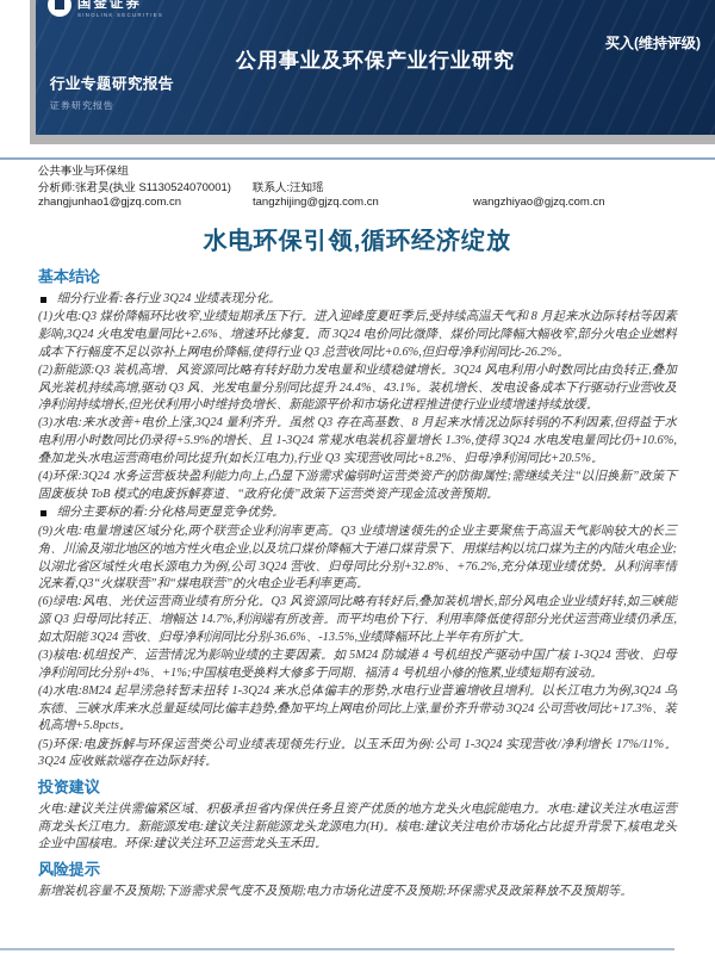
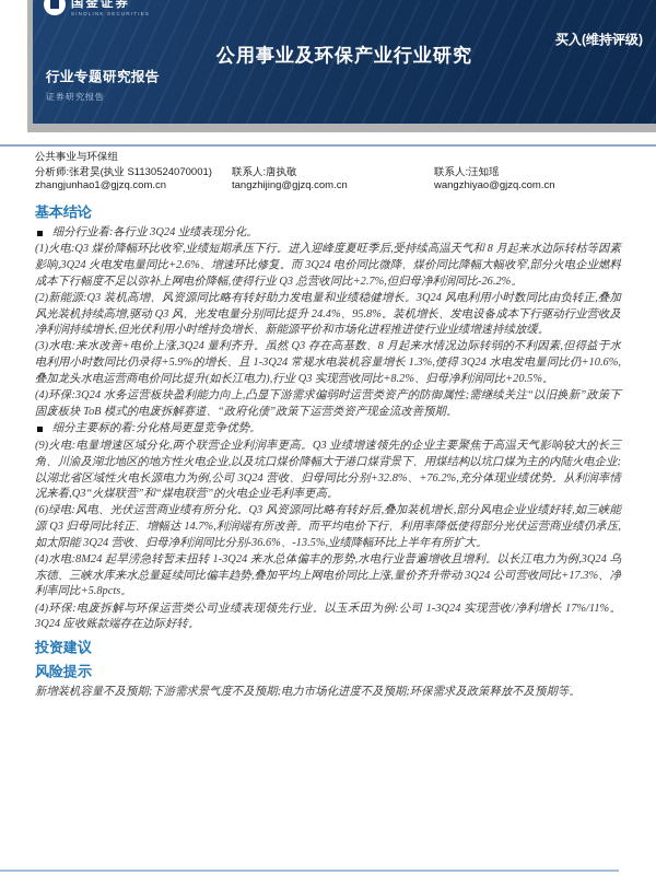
  国金证券
  公用事业及环保产业行业研究
  买入(维持评级)
  行业专题研究报告
  证券研究报告
  公共事业与环保组
  分析师:张君昊(执业 S1130524070001)
+ 联系人:唐执敬
  联系人:汪知瑶
  zhangjunhao1@gjzq.com.cn
  tangzhijing@gjzq.com.cn
  wangzhiyao@gjzq.com.cn
- 水电环保引领,循环经济绽放
  基本结论
  细分行业看:各行业 3Q24 业绩表现分化。
- (1)火电:Q3 煤价降幅环比收窄,业绩短期承压下行。进入迎峰度夏旺季后,受持续高温天气和 8 月起来水边际转枯等因素影响,3Q24 火电发电量同比+2.6%、增速环比修复。而 3Q24 电价同比微降、煤价同比降幅大幅收窄,部分火电企业燃料成本下行幅度不足以弥补上网电价降幅,使得行业 Q3 总营收同比+0.6%,但归母净利润同比-26.2%。
+ (1)火电:Q3 煤价降幅环比收窄,业绩短期承压下行。进入迎峰度夏旺季后,受持续高温天气和 8 月起来水边际转枯等因素影响,3Q24 火电发电量同比+2.6%、增速环比修复。而 3Q24 电价同比微降、煤价同比降幅大幅收窄,部分火电企业燃料成本下行幅度不足以弥补上网电价降幅,使得行业 Q3 总营收同比+2.7%,但归母净利润同比-26.2%。
- (2)新能源:Q3 装机高增、风资源同比略有转好助力发电量和业绩稳健增长。3Q24 风电利用小时数同比由负转正,叠加风光装机持续高增,驱动 Q3 风、光发电量分别同比提升 24.4%、43.1%。装机增长、发电设备成本下行驱动行业营收及净利润持续增长,但光伏利用小时维持负增长、新能源平价和市场化进程推进使行业业绩增速持续放缓。
+ (2)新能源:Q3 装机高增、风资源同比略有转好助力发电量和业绩稳健增长。3Q24 风电利用小时数同比由负转正,叠加风光装机持续高增,驱动 Q3 风、光发电量分别同比提升 24.4%、95.8%。装机增长、发电设备成本下行驱动行业营收及净利润持续增长,但光伏利用小时维持负增长、新能源平价和市场化进程推进使行业业绩增速持续放缓。
  (3)水电:来水改善+电价上涨,3Q24 量利齐升。虽然 Q3 存在高基数、8 月起来水情况边际转弱的不利因素,但得益于水电利用小时数同比仍录得+5.9%的增长、且 1-3Q24 常规水电装机容量增长 1.3%,使得 3Q24 水电发电量同比仍+10.6%,叠加龙头水电运营商电价同比提升(如长江电力),行业 Q3 实现营收同比+8.2%、归母净利润同比+20.5%。
  (4)环保:3Q24 水务运营板块盈利能力向上,凸显下游需求偏弱时运营类资产的防御属性;需继续关注“以旧换新”政策下固废板块 ToB 模式的电废拆解赛道、“政府化债”政策下运营类资产现金流改善预期。
  细分主要标的看:分化格局更显竞争优势。
  (9)火电:电量增速区域分化,两个联营企业利润率更高。Q3 业绩增速领先的企业主要聚焦于高温天气影响较大的长三角、川渝及湖北地区的地方性火电企业,以及坑口煤价降幅大于港口煤背景下、用煤结构以坑口煤为主的内陆火电企业;以湖北省区域性火电长源电力为例,公司 3Q24 营收、归母同比分别+32.8%、+76.2%,充分体现业绩优势。从利润率情况来看,Q3“火煤联营”和“煤电联营”的火电企业毛利率更高。
  (6)绿电:风电、光伏运营商业绩有所分化。Q3 风资源同比略有转好后,叠加装机增长,部分风电企业业绩好转,如三峡能源 Q3 归母同比转正、增幅达 14.7%,利润端有所改善。而平均电价下行、利用率降低使得部分光伏运营商业绩仍承压,如太阳能 3Q24 营收、归母净利润同比分别-36.6%、-13.5%,业绩降幅环比上半年有所扩大。
- (3)核电:机组投产、运营情况为影响业绩的主要因素。如 5M24 防城港 4 号机组投产驱动中国广核 1-3Q24 营收、归母净利润同比分别+4%、+1%;中国核电受换料大修多于同期、福清 4 号机组小修的拖累,业绩短期有波动。
- (4)水电:8M24 起旱涝急转暂未扭转 1-3Q24 来水总体偏丰的形势,水电行业普遍增收且增利。以长江电力为例,3Q24 乌东德、三峡水库来水总量延续同比偏丰趋势,叠加平均上网电价同比上涨,量价齐升带动 3Q24 公司营收同比+17.3%、装机高增+5.8pcts。
+ (4)水电:8M24 起旱涝急转暂未扭转 1-3Q24 来水总体偏丰的形势,水电行业普遍增收且增利。以长江电力为例,3Q24 乌东德、三峡水库来水总量延续同比偏丰趋势,叠加平均上网电价同比上涨,量价齐升带动 3Q24 公司营收同比+17.3%、净利率同比+5.8pcts。
- (5)环保:电废拆解与环保运营类公司业绩表现领先行业。以玉禾田为例:公司 1-3Q24 实现营收/净利增长 17%/11%。3Q24 应收账款端存在边际好转。
+ (4)环保:电废拆解与环保运营类公司业绩表现领先行业。以玉禾田为例:公司 1-3Q24 实现营收/净利增长 17%/11%。3Q24 应收账款端存在边际好转。
  投资建议
- 火电:建议关注供需偏紧区域、积极承担省内保供任务且资产优质的地方龙头火电皖能电力。水电:建议关注水电运营商龙头长江电力。新能源发电:建议关注新能源龙头龙源电力(H)。核电:建议关注电价市场化占比提升背景下,核电龙头企业中国核电。环保:建议关注环卫运营龙头玉禾田。
  风险提示
  新增装机容量不及预期;下游需求景气度不及预期;电力市场化进度不及预期;环保需求及政策释放不及预期等。
